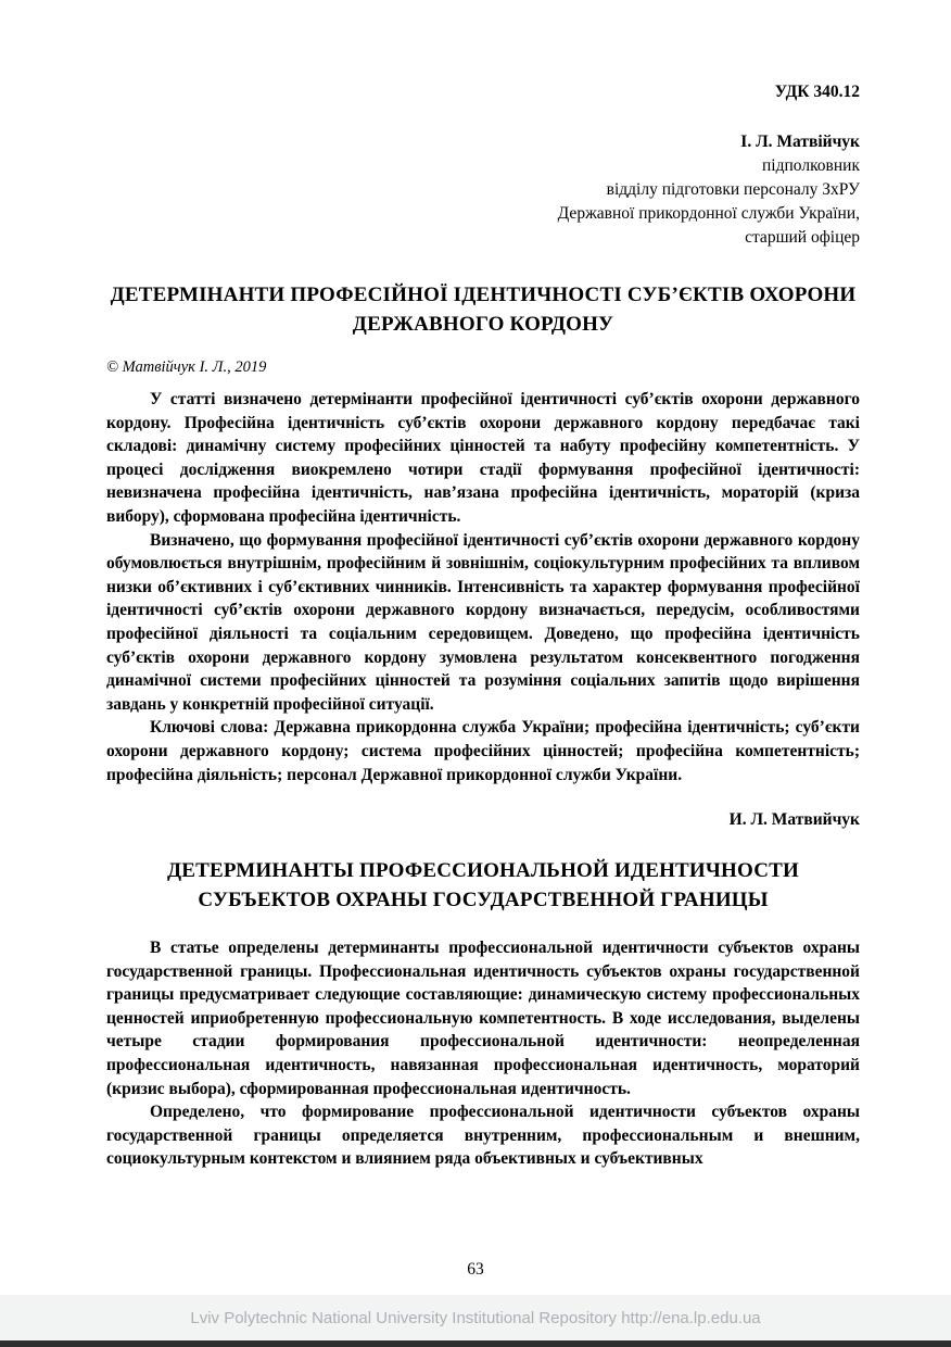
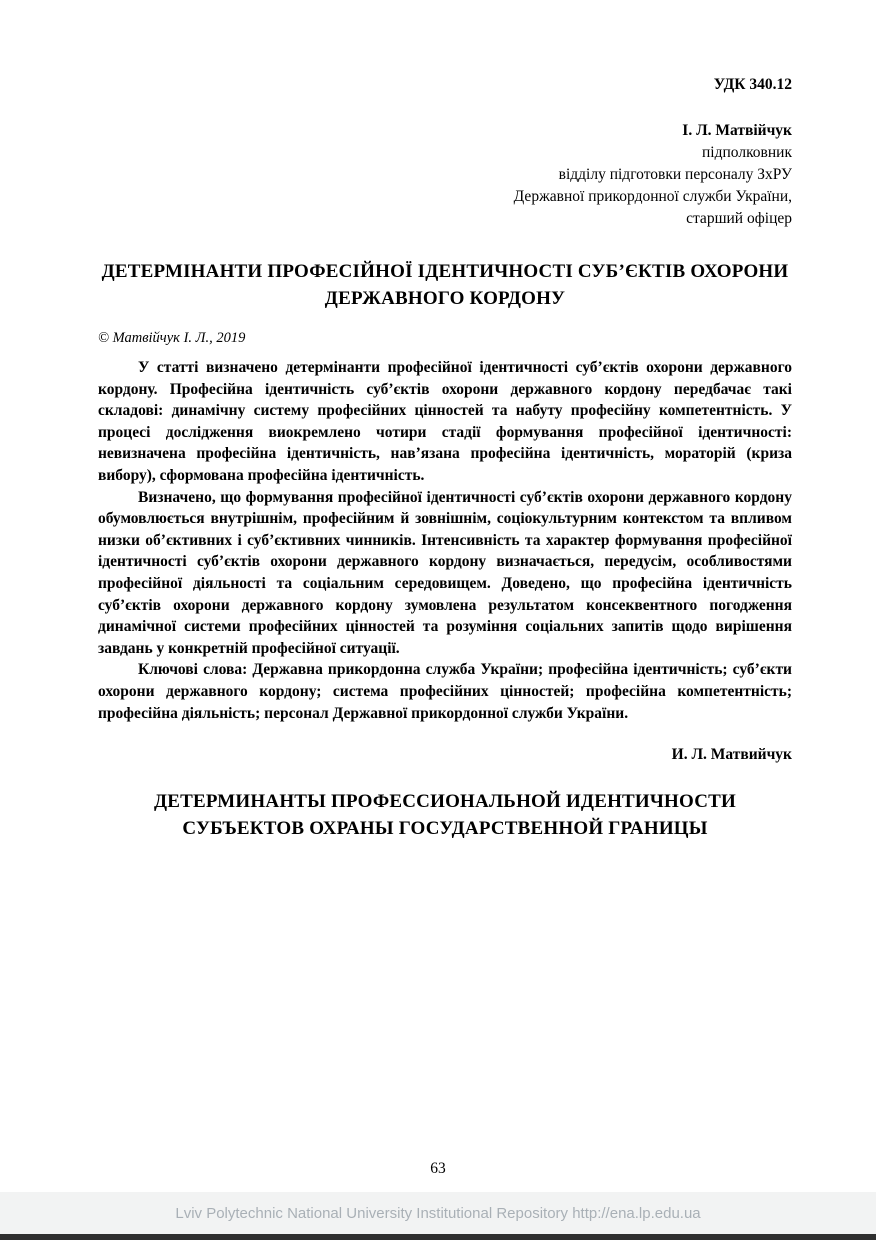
  УДК 340.12
  І. Л. Матвійчук
  підполковник
  відділу підготовки персоналу ЗхРУ
  Державної прикордонної служби України,
  старший офіцер
  ДЕТЕРМІНАНТИ ПРОФЕСІЙНОЇ ІДЕНТИЧНОСТІ СУБ’ЄКТІВ ОХОРОНИ ДЕРЖАВНОГО КОРДОНУ
  © Матвійчук І. Л., 2019
  У статті визначено детермінанти професійної ідентичності суб’єктів охорони державного кордону. Професійна ідентичність суб’єктів охорони державного кордону передбачає такі складові: динамічну систему професійних цінностей та набуту професійну компетентність. У процесі дослідження виокремлено чотири стадії формування професійної ідентичності: невизначена професійна ідентичність, нав’язана професійна ідентичність, мораторій (криза вибору), сформована професійна ідентичність.
- Визначено, що формування професійної ідентичності суб’єктів охорони державного кордону обумовлюється внутрішнім, професійним й зовнішнім, соціокультурним професійних та впливом низки об’єктивних і суб’єктивних чинників. Інтенсивність та характер формування професійної ідентичності суб’єктів охорони державного кордону визначається, передусім, особливостями професійної діяльності та соціальним середовищем. Доведено, що професійна ідентичність суб’єктів охорони державного кордону зумовлена результатом консеквентного погодження динамічної системи професійних цінностей та розуміння соціальних запитів щодо вирішення завдань у конкретній професійної ситуації.
+ Визначено, що формування професійної ідентичності суб’єктів охорони державного кордону обумовлюється внутрішнім, професійним й зовнішнім, соціокультурним контекстом та впливом низки об’єктивних і суб’єктивних чинників. Інтенсивність та характер формування професійної ідентичності суб’єктів охорони державного кордону визначається, передусім, особливостями професійної діяльності та соціальним середовищем. Доведено, що професійна ідентичність суб’єктів охорони державного кордону зумовлена результатом консеквентного погодження динамічної системи професійних цінностей та розуміння соціальних запитів щодо вирішення завдань у конкретній професійної ситуації.
  Ключові слова: Державна прикордонна служба України; професійна ідентичність; суб’єкти охорони державного кордону; система професійних цінностей; професійна компетентність; професійна діяльність; персонал Державної прикордонної служби України.
  И. Л. Матвийчук
  ДЕТЕРМИНАНТЫ ПРОФЕССИОНАЛЬНОЙ ИДЕНТИЧНОСТИ СУБЪЕКТОВ ОХРАНЫ ГОСУДАРСТВЕННОЙ ГРАНИЦЫ
- В статье определены детерминанты профессиональной идентичности субъектов охраны государственной границы. Профессиональная идентичность субъектов охраны государственной границы предусматривает следующие составляющие: динамическую систему профессиональных ценностей иприобретенную профессиональную компетентность. В ходе исследования, выделены четыре стадии формирования профессиональной идентичности: неопределенная профессиональная идентичность, навязанная профессиональная идентичность, мораторий (кризис выбора), сформированная профессиональная идентичность.
- Определено, что формирование профессиональной идентичности субъектов охраны государственной границы определяется внутренним, профессиональным и внешним, социокультурным контекстом и влиянием ряда объективных и субъективных
  63
  Lviv Polytechnic National University Institutional Repository http://ena.lp.edu.ua
